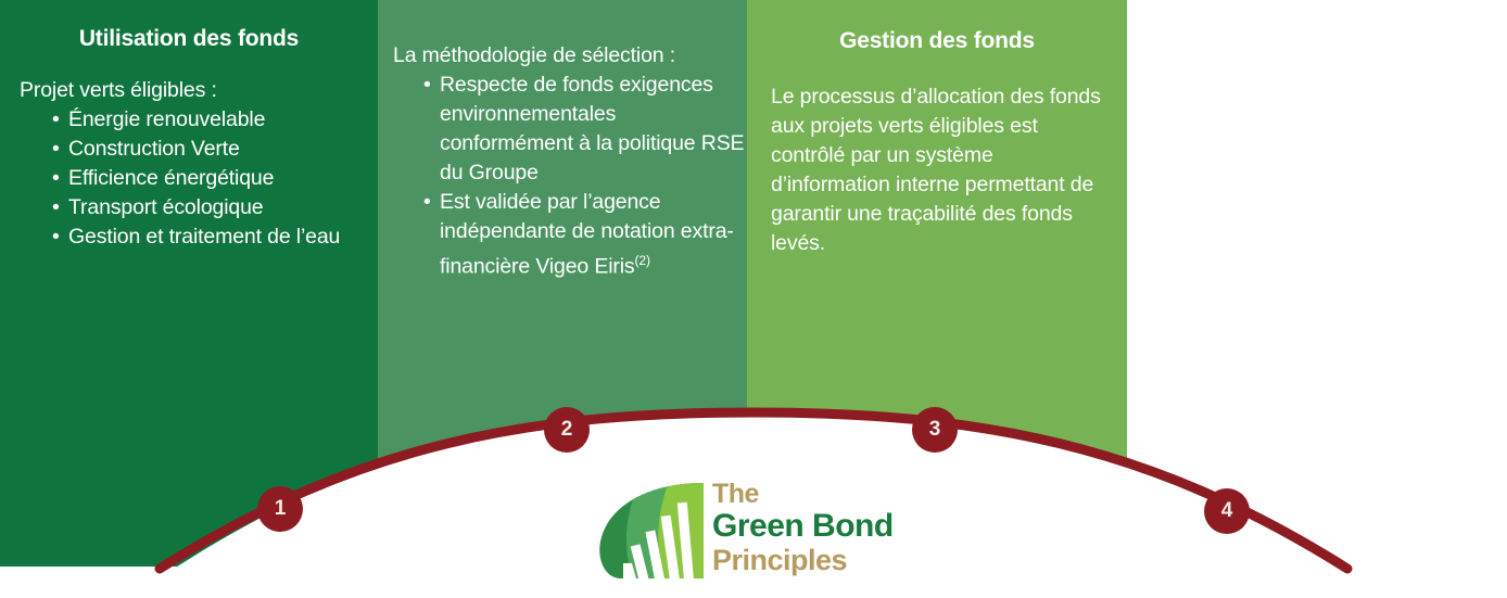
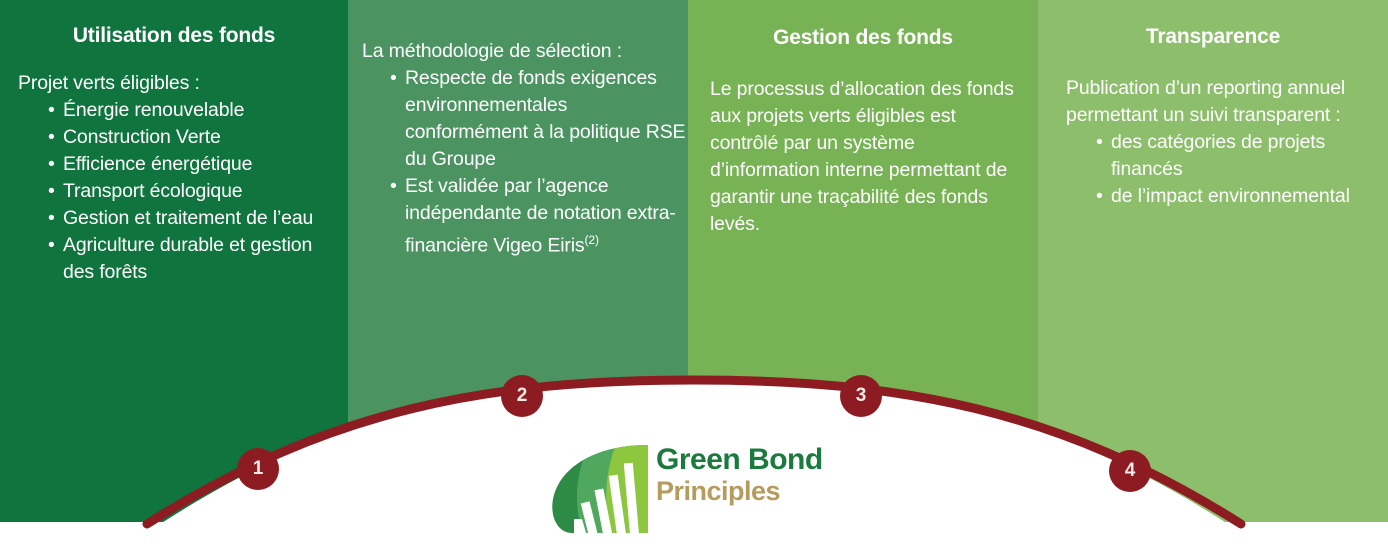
  Utilisation des fonds
  Projet verts éligibles :
  Énergie renouvelable
  Construction Verte
  Efficience énergétique
  Transport écologique
  Gestion et traitement de l’eau
+ Agriculture durable et gestion des forêts
  La méthodologie de sélection :
  Respecte de fonds exigences environnementales conformément à la politique RSE du Groupe
  Est validée par l’agence indépendante de notation extra-financière Vigeo Eiris(2)
  Gestion des fonds
  Le processus d’allocation des fonds aux projets verts éligibles est contrôlé par un système d’information interne permettant de garantir une traçabilité des fonds levés.
+ Transparence
+ Publication d’un reporting annuel permettant un suivi transparent :
+ des catégories de projets financés
+ de l’impact environnemental
  1
  2
  3
  4
- The
  Green Bond
  Principles
